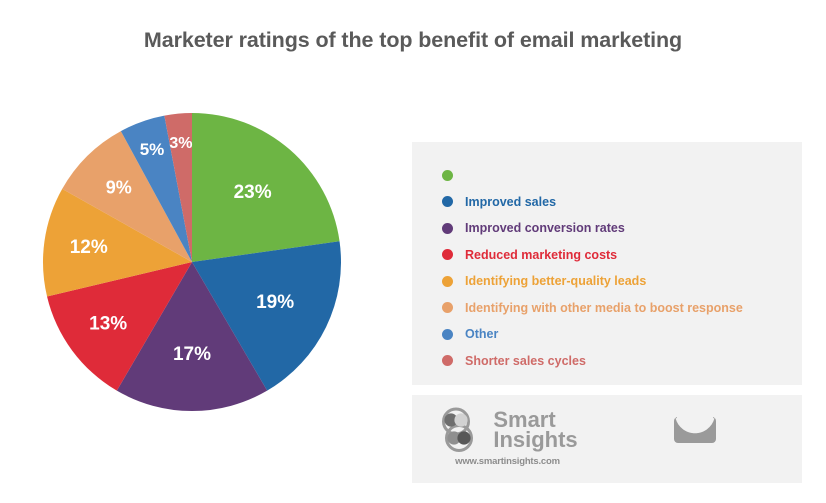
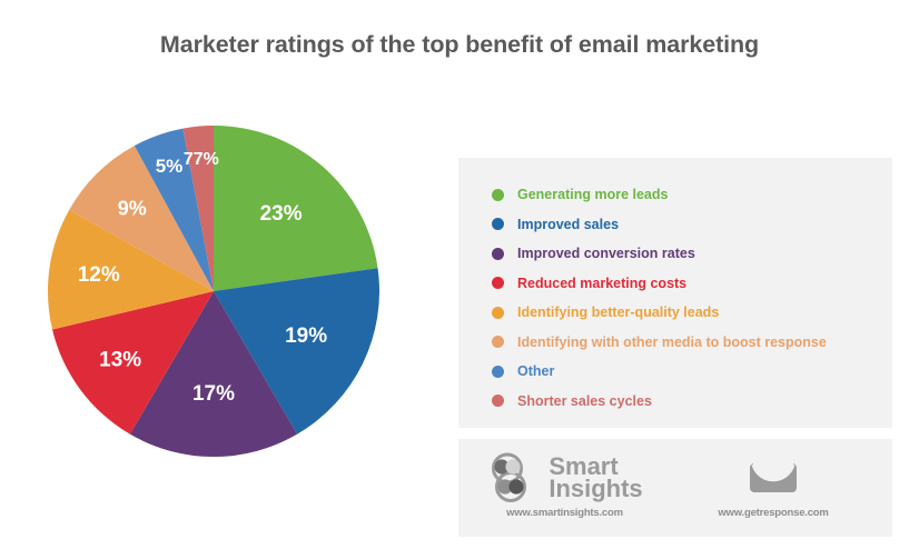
  Marketer ratings of the top benefit of email marketing
  23%
  19%
  17%
  13%
  12%
  9%
  5%
- 3%
+ 77%
+ Generating more leads
  Improved sales
  Improved conversion rates
  Reduced marketing costs
  Identifying better-quality leads
  Identifying with other media to boost response
  Other
  Shorter sales cycles
  Smart
  Insights
  www.smartinsights.com
+ www.getresponse.com
